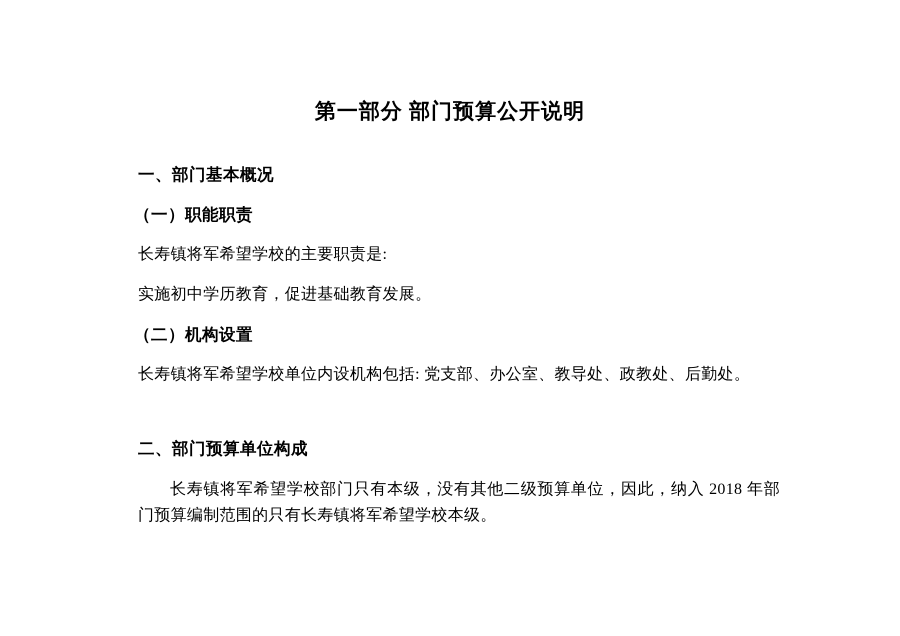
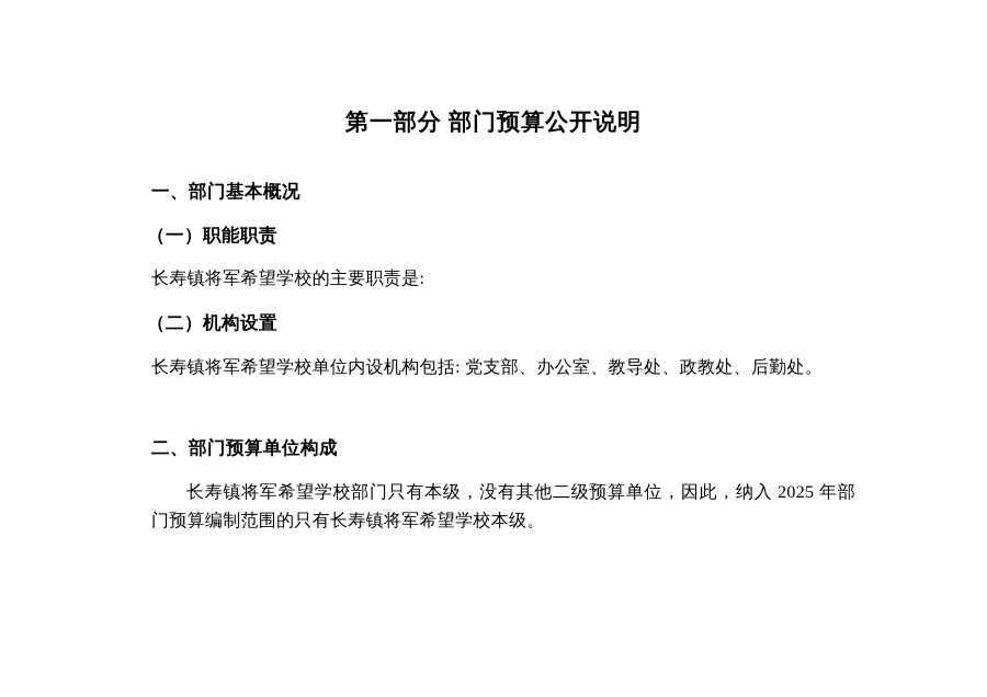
  第一部分 部门预算公开说明
  一、部门基本概况
  （一）职能职责
  长寿镇将军希望学校的主要职责是:
- 实施初中学历教育，促进基础教育发展。
  （二）机构设置
  长寿镇将军希望学校单位内设机构包括: 党支部、办公室、教导处、政教处、后勤处。
  二、部门预算单位构成
- 长寿镇将军希望学校部门只有本级，没有其他二级预算单位，因此，纳入 2018 年部门预算编制范围的只有长寿镇将军希望学校本级。
+ 长寿镇将军希望学校部门只有本级，没有其他二级预算单位，因此，纳入 2025 年部门预算编制范围的只有长寿镇将军希望学校本级。
